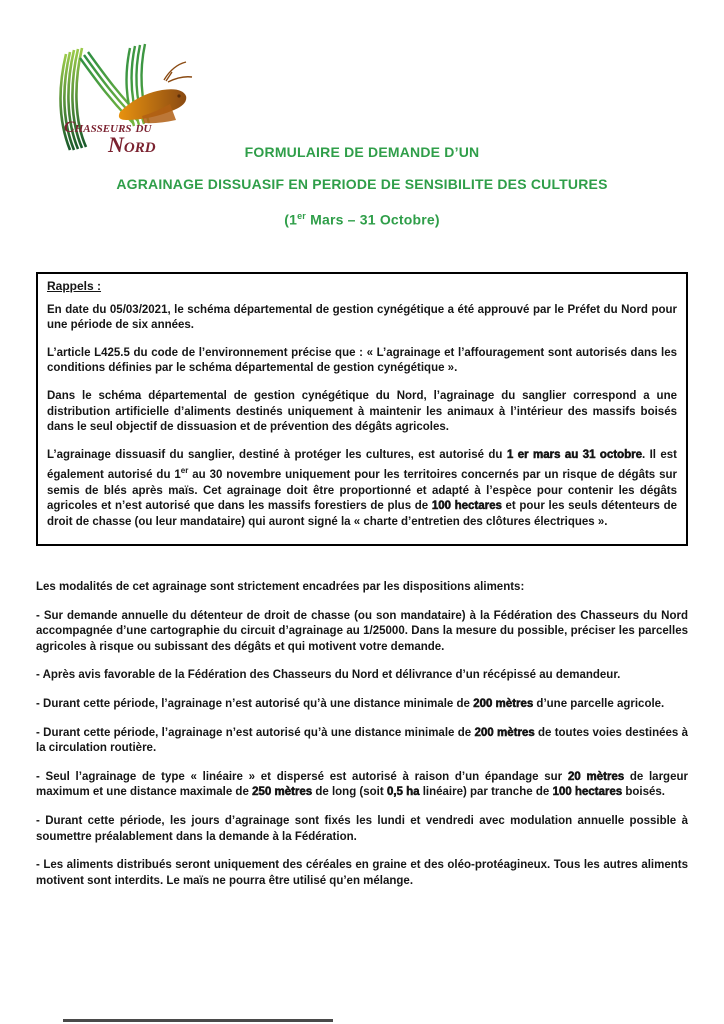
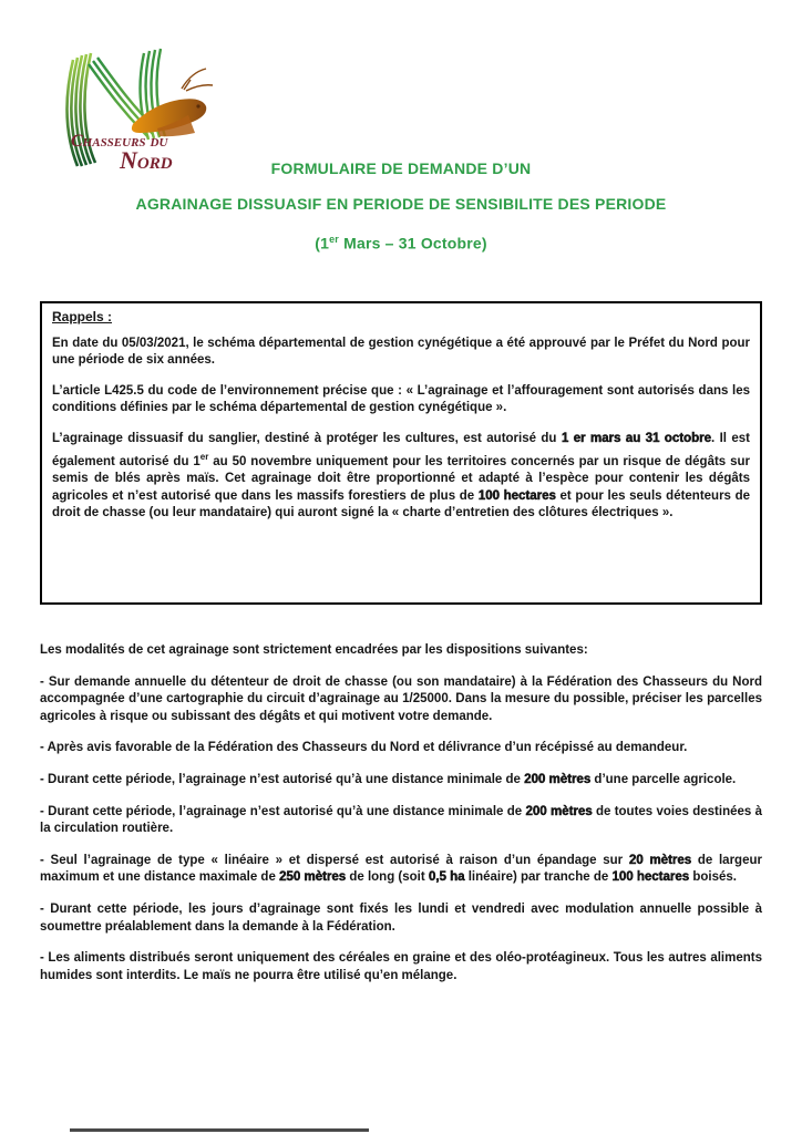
  Chasseurs du
  Nord
  FORMULAIRE DE DEMANDE D’UN
- AGRAINAGE DISSUASIF EN PERIODE DE SENSIBILITE DES CULTURES
+ AGRAINAGE DISSUASIF EN PERIODE DE SENSIBILITE DES PERIODE
  (1er Mars – 31 Octobre)
  Rappels :
  En date du 05/03/2021, le schéma départemental de gestion cynégétique a été approuvé par le Préfet du Nord pour une période de six années.
  L’article L425.5 du code de l’environnement précise que : « L’agrainage et l’affouragement sont autorisés dans les conditions définies par le schéma départemental de gestion cynégétique ».
- Dans le schéma départemental de gestion cynégétique du Nord, l’agrainage du sanglier correspond a une distribution artificielle d’aliments destinés uniquement à maintenir les animaux à l’intérieur des massifs boisés dans le seul objectif de dissuasion et de prévention des dégâts agricoles.
- L’agrainage dissuasif du sanglier, destiné à protéger les cultures, est autorisé du 1 er mars au 31 octobre. Il est également autorisé du 1er au 30 novembre uniquement pour les territoires concernés par un risque de dégâts sur semis de blés après maïs. Cet agrainage doit être proportionné et adapté à l’espèce pour contenir les dégâts agricoles et n’est autorisé que dans les massifs forestiers de plus de 100 hectares et pour les seuls détenteurs de droit de chasse (ou leur mandataire) qui auront signé la « charte d’entretien des clôtures électriques ».
+ L’agrainage dissuasif du sanglier, destiné à protéger les cultures, est autorisé du 1 er mars au 31 octobre. Il est également autorisé du 1er au 50 novembre uniquement pour les territoires concernés par un risque de dégâts sur semis de blés après maïs. Cet agrainage doit être proportionné et adapté à l’espèce pour contenir les dégâts agricoles et n’est autorisé que dans les massifs forestiers de plus de 100 hectares et pour les seuls détenteurs de droit de chasse (ou leur mandataire) qui auront signé la « charte d’entretien des clôtures électriques ».
- Les modalités de cet agrainage sont strictement encadrées par les dispositions aliments:
+ Les modalités de cet agrainage sont strictement encadrées par les dispositions suivantes:
  - Sur demande annuelle du détenteur de droit de chasse (ou son mandataire) à la Fédération des Chasseurs du Nord accompagnée d’une cartographie du circuit d’agrainage au 1/25000. Dans la mesure du possible, préciser les parcelles agricoles à risque ou subissant des dégâts et qui motivent votre demande.
  - Après avis favorable de la Fédération des Chasseurs du Nord et délivrance d’un récépissé au demandeur.
  - Durant cette période, l’agrainage n’est autorisé qu’à une distance minimale de 200 mètres d’une parcelle agricole.
  - Durant cette période, l’agrainage n’est autorisé qu’à une distance minimale de 200 mètres de toutes voies destinées à la circulation routière.
  - Seul l’agrainage de type « linéaire » et dispersé est autorisé à raison d’un épandage sur 20 mètres de largeur maximum et une distance maximale de 250 mètres de long (soit 0,5 ha linéaire) par tranche de 100 hectares boisés.
  - Durant cette période, les jours d’agrainage sont fixés les lundi et vendredi avec modulation annuelle possible à soumettre préalablement dans la demande à la Fédération.
- - Les aliments distribués seront uniquement des céréales en graine et des oléo-protéagineux. Tous les autres aliments motivent sont interdits. Le maïs ne pourra être utilisé qu’en mélange.
+ - Les aliments distribués seront uniquement des céréales en graine et des oléo-protéagineux. Tous les autres aliments humides sont interdits. Le maïs ne pourra être utilisé qu’en mélange.
